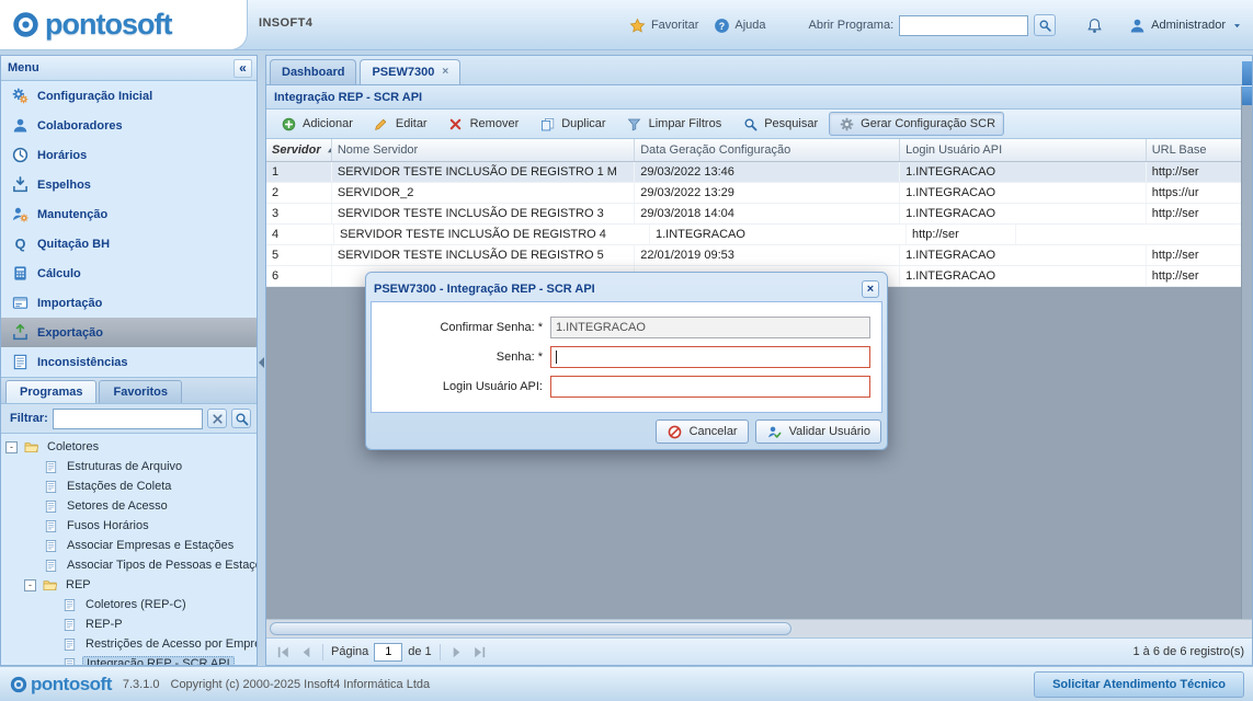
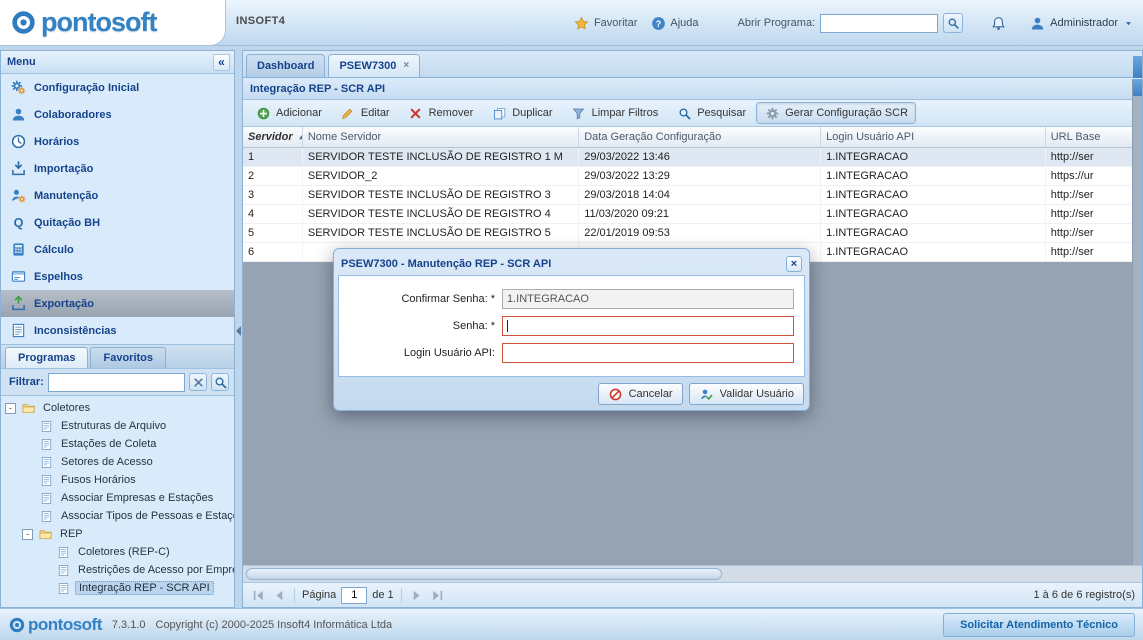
  pontosoft
  INSOFT4
  Favoritar
  ?
  Ajuda
  Abrir Programa:
  Administrador
  Menu
  «
  Configuração Inicial
  Colaboradores
  Horários
- Espelhos
+ Importação
  Manutenção
  Q
  Quitação BH
  Cálculo
- Importação
+ Espelhos
  Exportação
  Inconsistências
  Programas
  Favoritos
  Filtrar:
  -
  Coletores
  Estruturas de Arquivo
  Estações de Coleta
  Setores de Acesso
  Fusos Horários
  Associar Empresas e Estações
  Associar Tipos de Pessoas e Estaç
  -
  REP
  Coletores (REP-C)
- REP-P
  Restrições de Acesso por Empr
  Integração REP - SCR API
  Dashboard
  PSEW7300
  ×
  Integração REP - SCR API
  Adicionar
  Editar
  Remover
  Duplicar
  Limpar Filtros
  Pesquisar
  Gerar Configuração SCR
  Servidor
  Nome Servidor
  Data Geração Configuração
  Login Usuário API
  URL Base
  1
  SERVIDOR TESTE INCLUSÃO DE REGISTRO 1 M
  29/03/2022 13:46
  1.INTEGRACAO
  http://ser
  2
  SERVIDOR_2
  29/03/2022 13:29
  1.INTEGRACAO
  https://ur
  3
  SERVIDOR TESTE INCLUSÃO DE REGISTRO 3
  29/03/2018 14:04
  1.INTEGRACAO
  http://ser
  4
  SERVIDOR TESTE INCLUSÃO DE REGISTRO 4
+ 11/03/2020 09:21
  1.INTEGRACAO
  http://ser
  5
  SERVIDOR TESTE INCLUSÃO DE REGISTRO 5
  22/01/2019 09:53
  1.INTEGRACAO
  http://ser
  6
  1.INTEGRACAO
  http://ser
  Página
  1
  de 1
  1 à 6 de 6 registro(s)
- PSEW7300 - Integração REP - SCR API
+ PSEW7300 - Manutenção REP - SCR API
  ×
  Confirmar Senha: *
  1.INTEGRACAO
  Senha: *
  Login Usuário API:
  Cancelar
  Validar Usuário
  pontosoft
  7.3.1.0
  Copyright (c) 2000-2025 Insoft4 Informática Ltda
  Solicitar Atendimento Técnico
